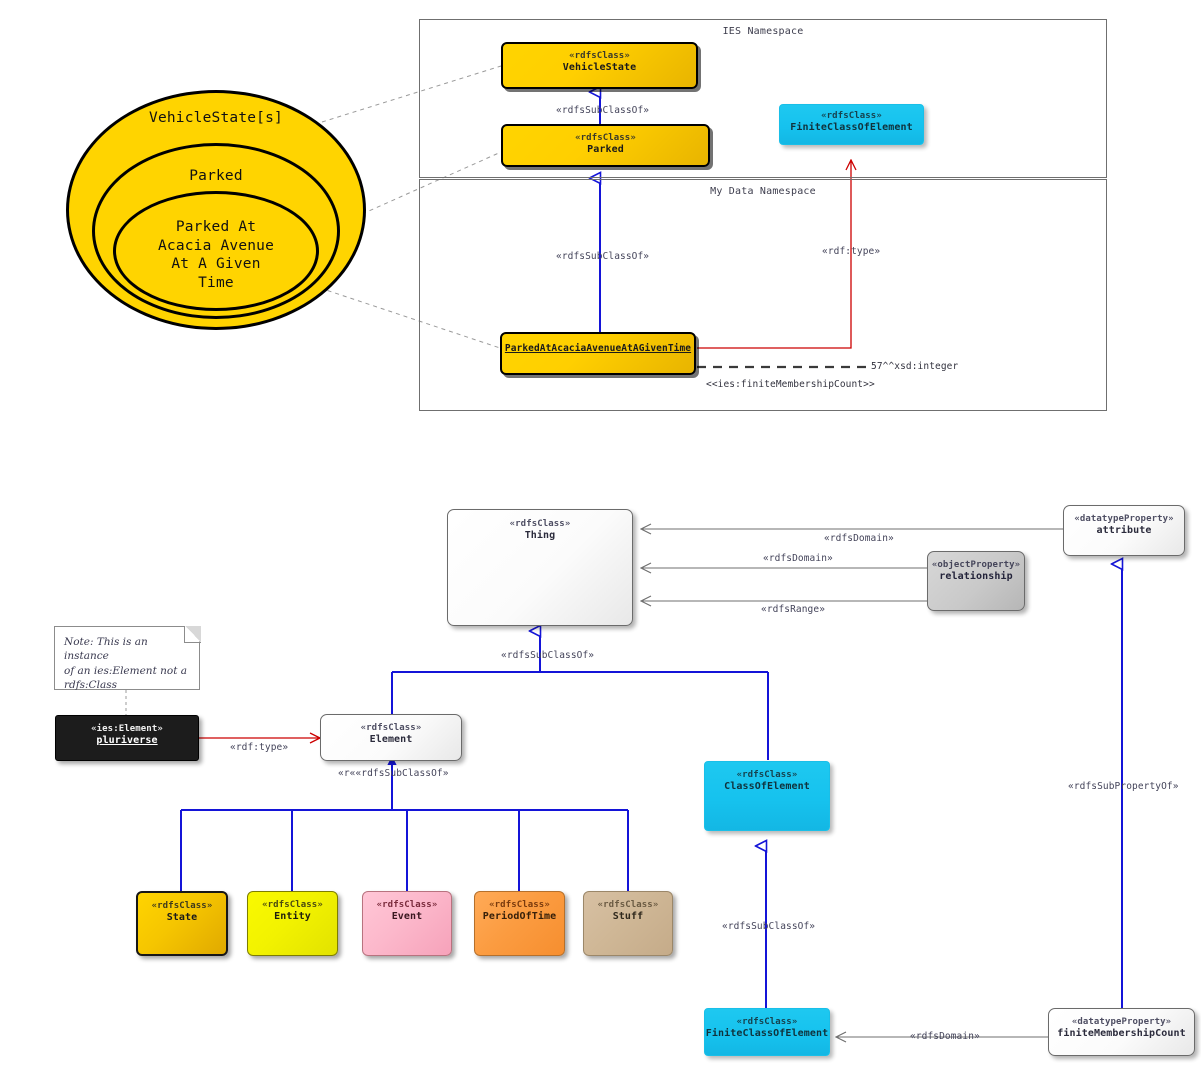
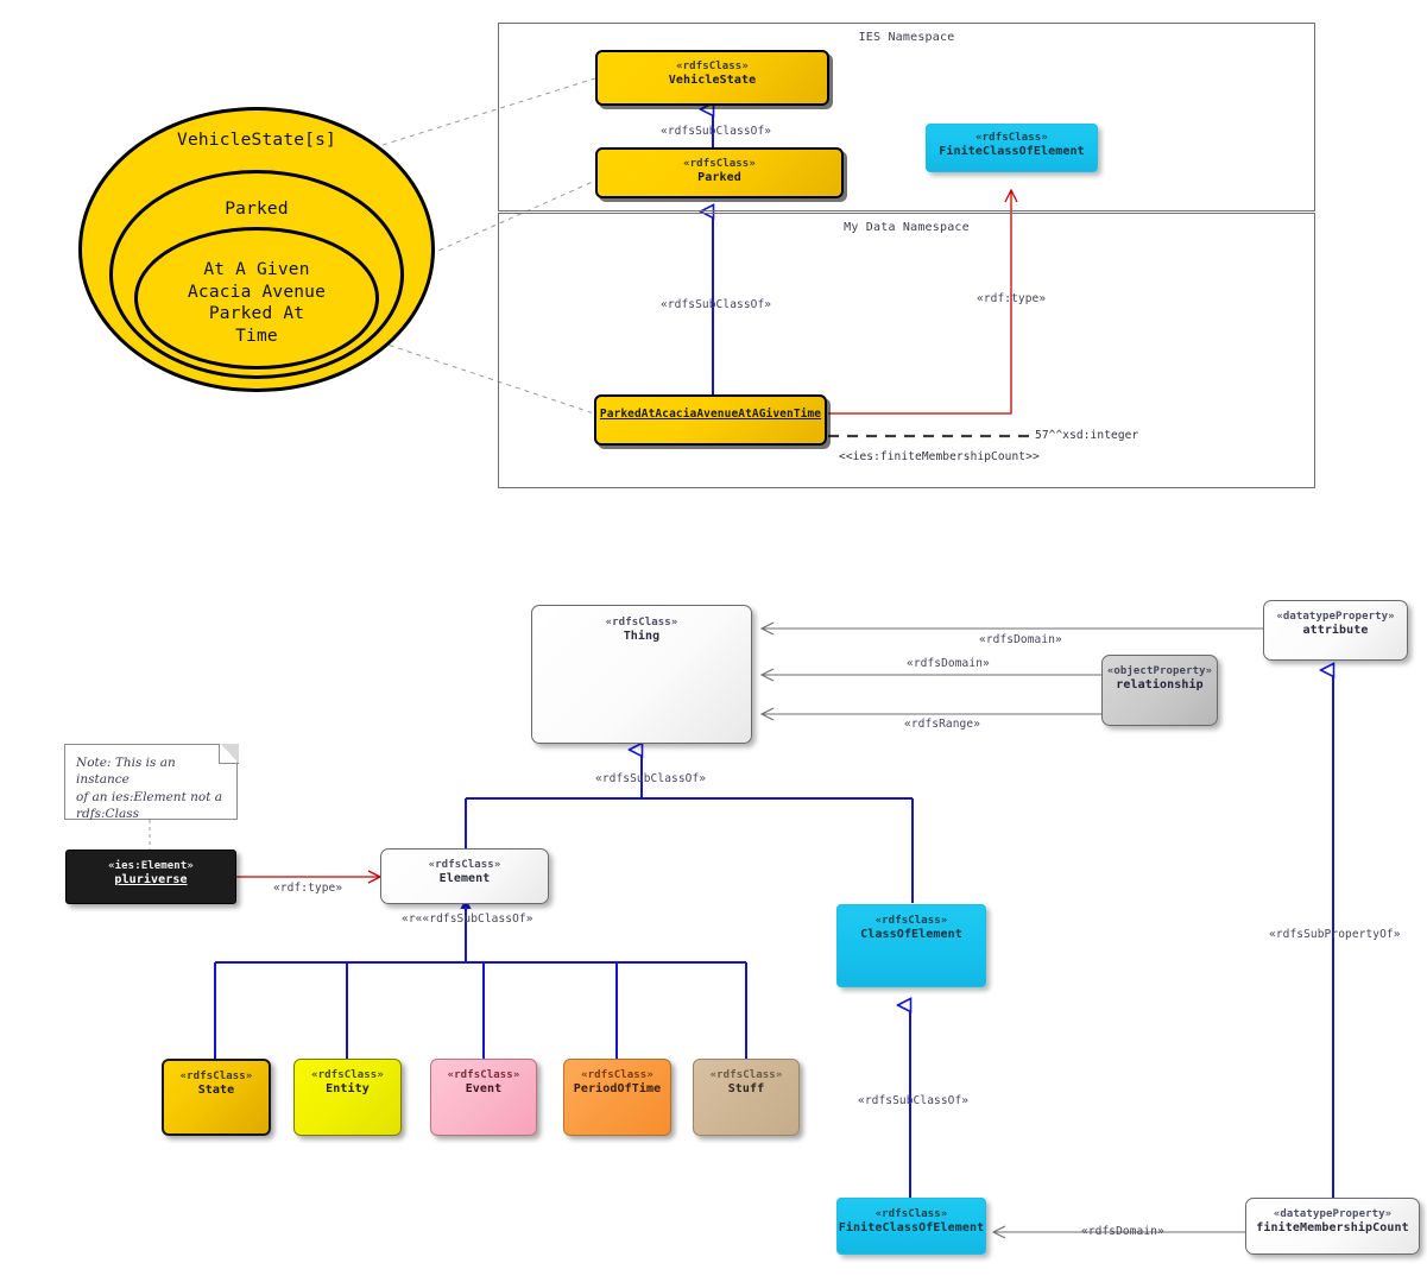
  VehicleState[s]
  Parked
- Parked At
+ At A Given
  Acacia Avenue
- At A Given
+ Parked At
  Time
  IES Namespace
  My Data Namespace
  «rdfsClass»
  VehicleState
  «rdfsClass»
  Parked
  «rdfsClass»
  FiniteClassOfElement
  ParkedAtAcaciaAvenueAtAGivenTime
  «rdfsSubClassOf»
  «rdfsSubClassOf»
  «rdf:type»
  57^^xsd:integer
  <<ies:finiteMembershipCount>>
  Note: This is an instance
  of an ies:Element not a
  rdfs:Class
  «rdfsClass»
  Thing
  «datatypeProperty»
  attribute
  «objectProperty»
  relationship
  «ies:Element»
  pluriverse
  «rdfsClass»
  Element
  «rdfsClass»
  ClassOfElement
  «rdfsClass»
  FiniteClassOfElement
  «datatypeProperty»
  finiteMembershipCount
  «rdfsClass»
  State
  «rdfsClass»
  Entity
  «rdfsClass»
  Event
  «rdfsClass»
  PeriodOfTime
  «rdfsClass»
  Stuff
  «rdfsDomain»
  «rdfsDomain»
  «rdfsRange»
  «rdfsSubClassOf»
  «rdf:type»
  «r««rdfsSubClassOf»
  «rdfsSubClassOf»
  «rdfsSubPropertyOf»
  «rdfsDomain»
